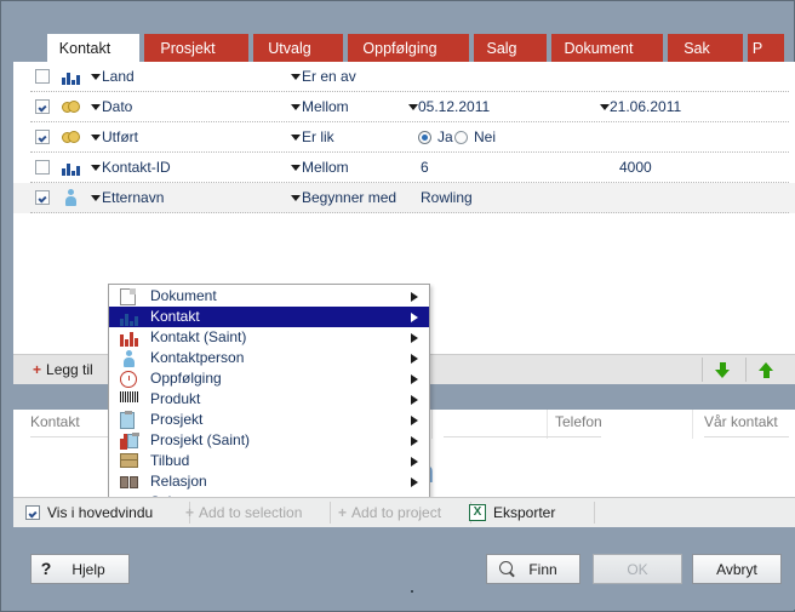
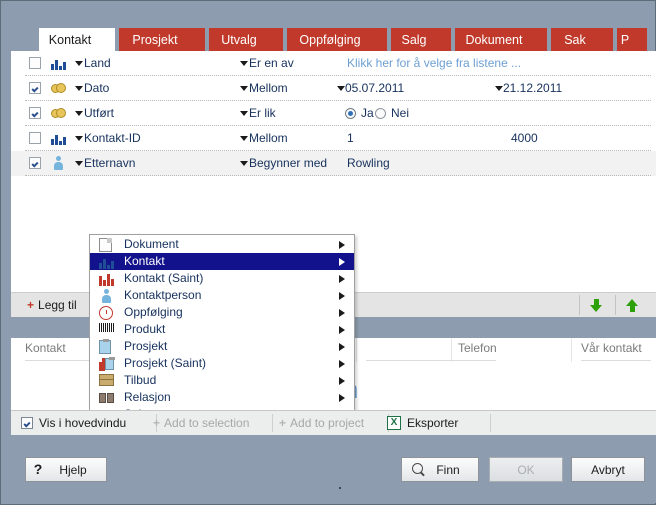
  Kontakt
  Prosjekt
  Utvalg
  Oppfølging
  Salg
  Dokument
  Sak
  P
  Land
  Er en av
+ Klikk her for å velge fra listene ...
  Dato
  Mellom
- 05.12.2011
+ 05.07.2011
- 21.06.2011
+ 21.12.2011
  Utført
  Er lik
  Ja
  Nei
  Kontakt-ID
  Mellom
- 6
+ 1
  4000
  Etternavn
  Begynner med
  Rowling
  + Legg til
  Kontakt
  Telefon
  Vår kontakt
  Dokument
  Kontakt
  Kontakt (Saint)
  Kontaktperson
  Oppfølging
  Produkt
  Prosjekt
  Prosjekt (Saint)
  Tilbud
  Relasjon
  Vis i hovedvindu
  + Add to selection
  + Add to project
  X
  Eksporter
  ?
  Hjelp
  Finn
  OK
  Avbryt
